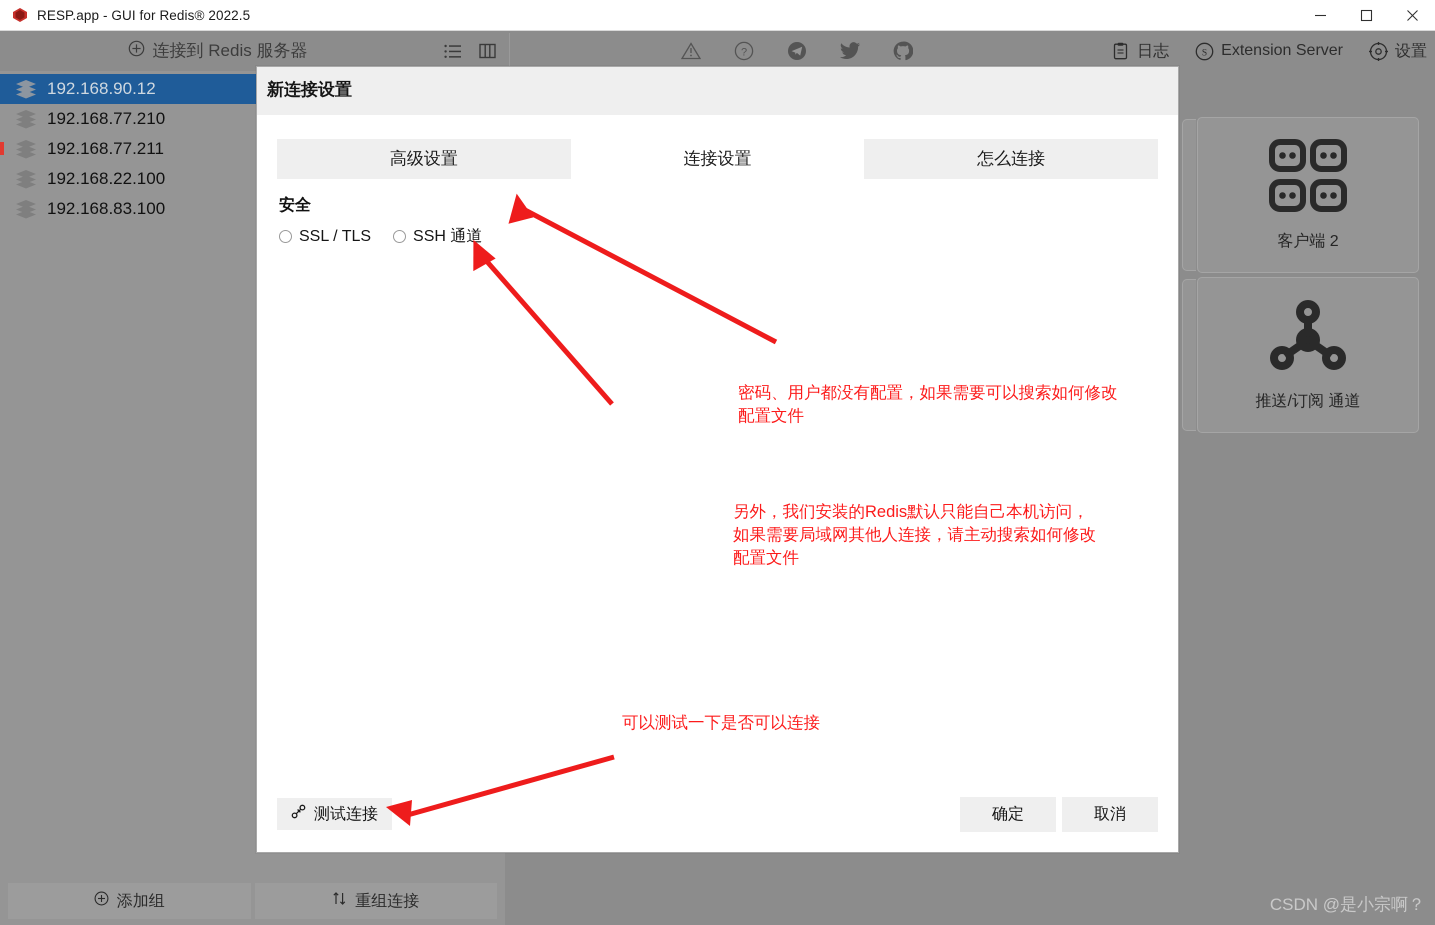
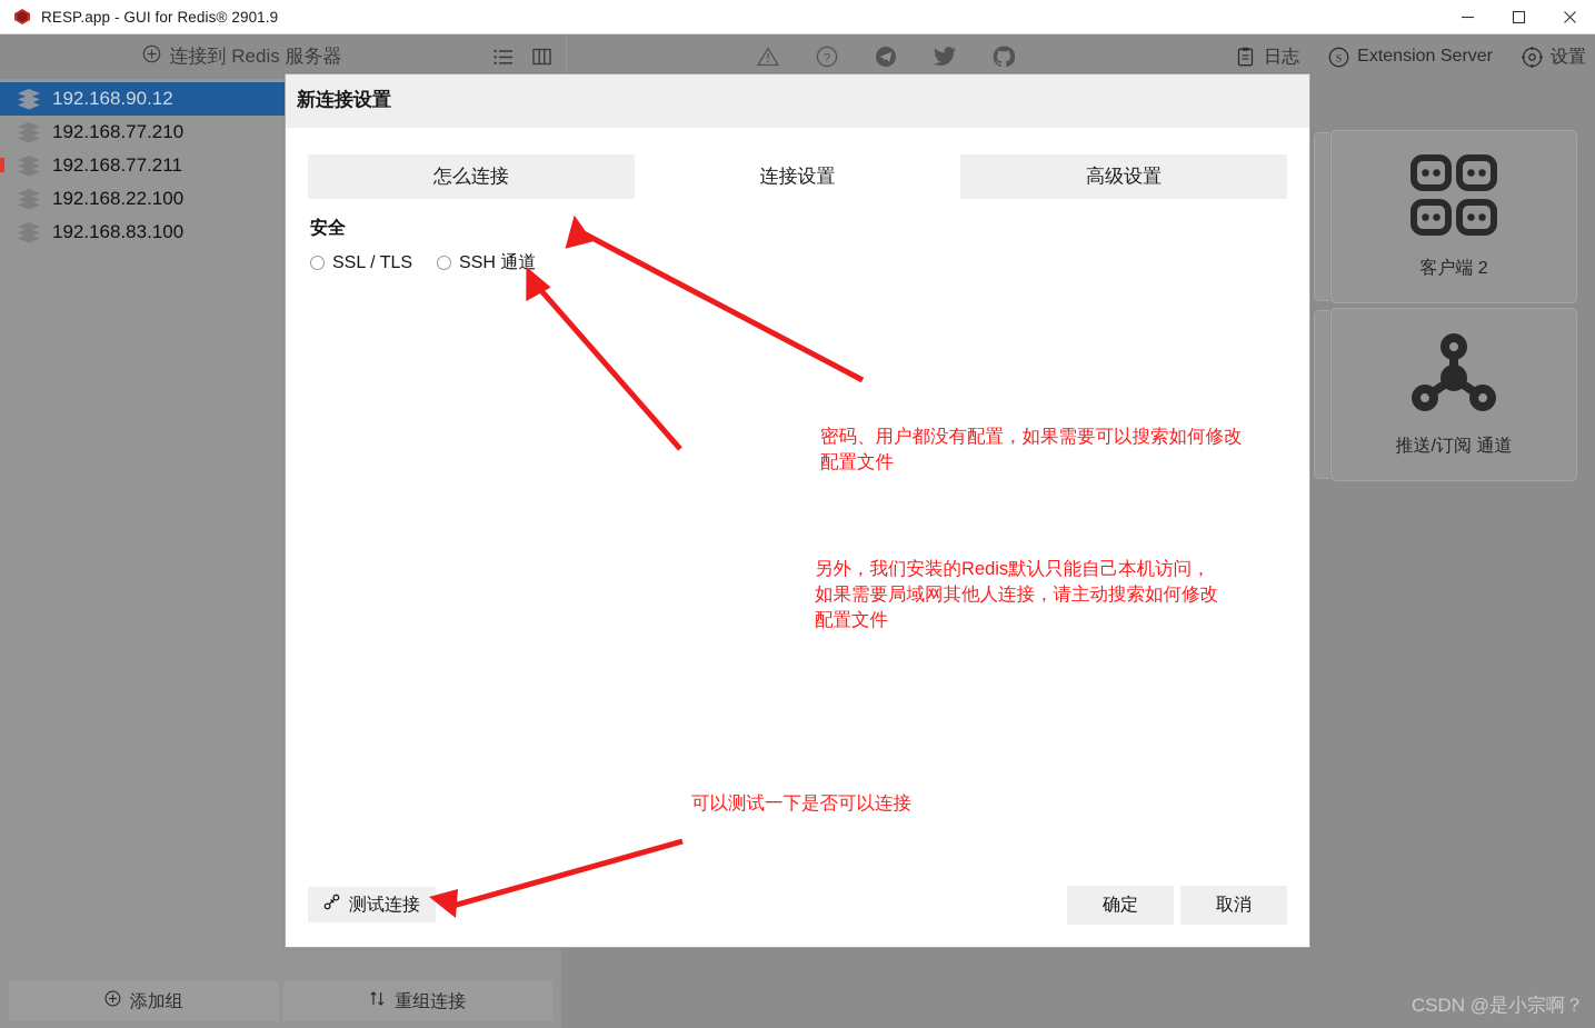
- RESP.app - GUI for Redis® 2022.5
+ RESP.app - GUI for Redis® 2901.9
  连接到 Redis 服务器
  ?
  日志
  S
  Extension Server
  设置
  192.168.90.12
  192.168.77.210
  192.168.77.211
  192.168.22.100
  192.168.83.100
  添加组
  重组连接
  客户端 2
  推送/订阅 通道
  新连接设置
- 高级设置
+ 怎么连接
  连接设置
- 怎么连接
+ 高级设置
  安全
  SSL / TLS
  SSH 通道
  测试连接
  确定
  取消
  密码、用户都没有配置，如果需要可以搜索如何修改
  配置文件
  另外，我们安装的Redis默认只能自己本机访问，
  如果需要局域网其他人连接，请主动搜索如何修改
  配置文件
  可以测试一下是否可以连接
  CSDN @是小宗啊？
